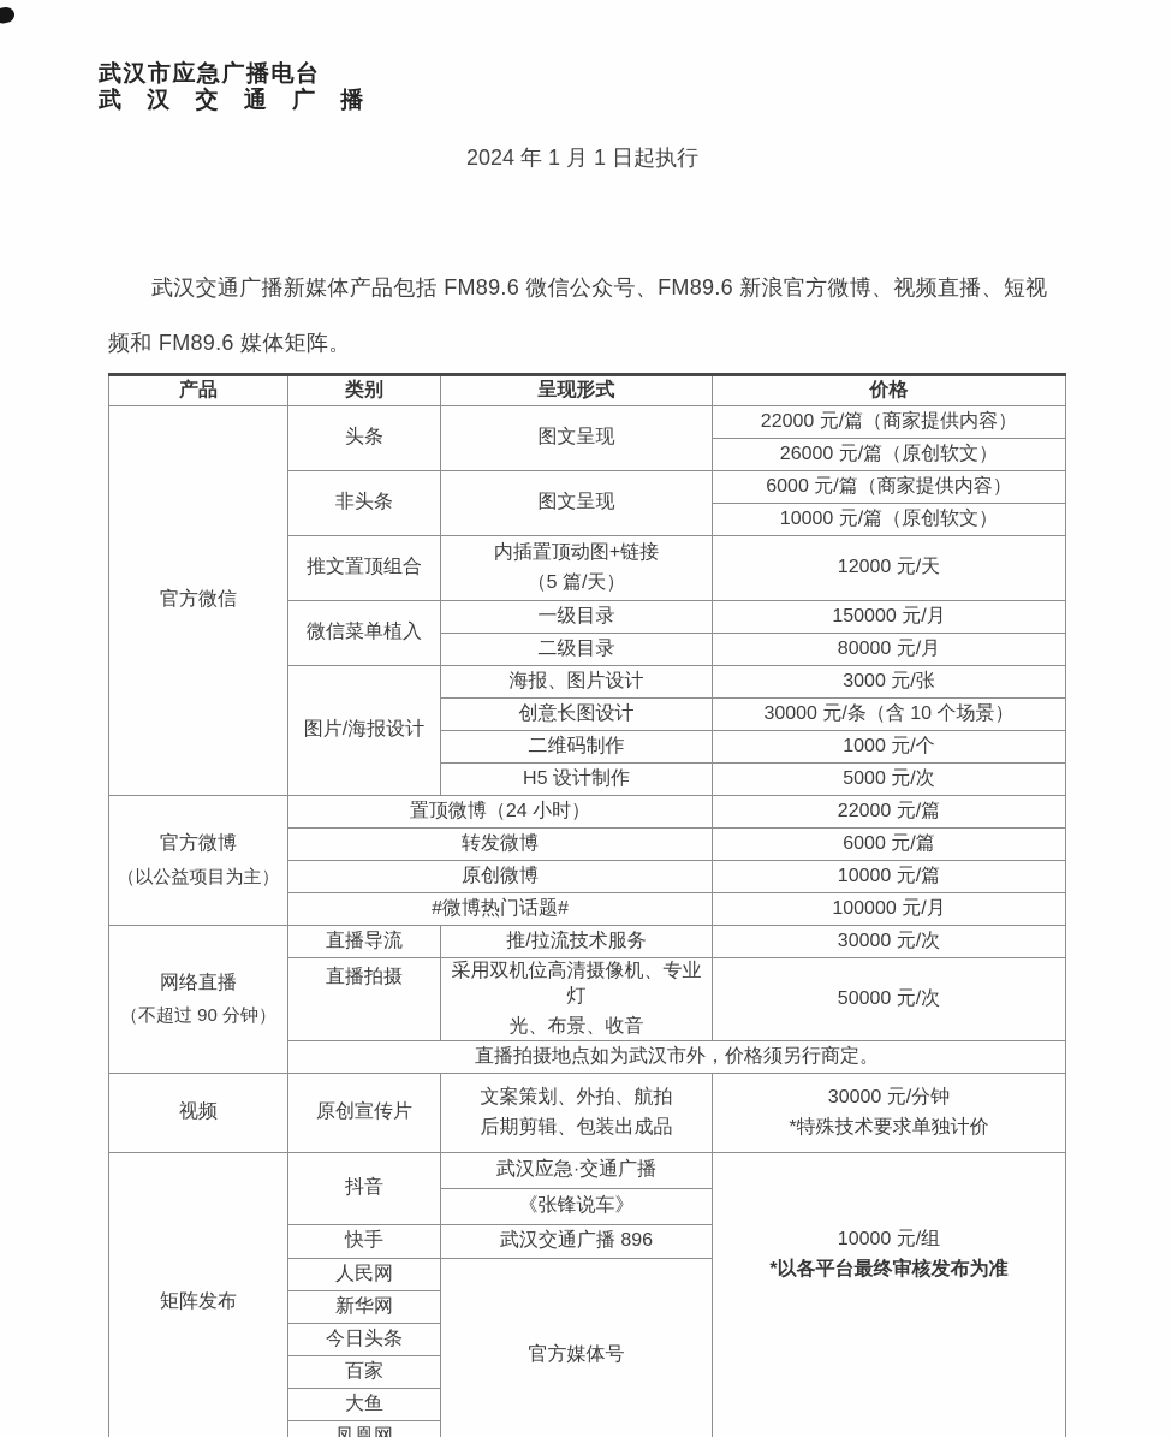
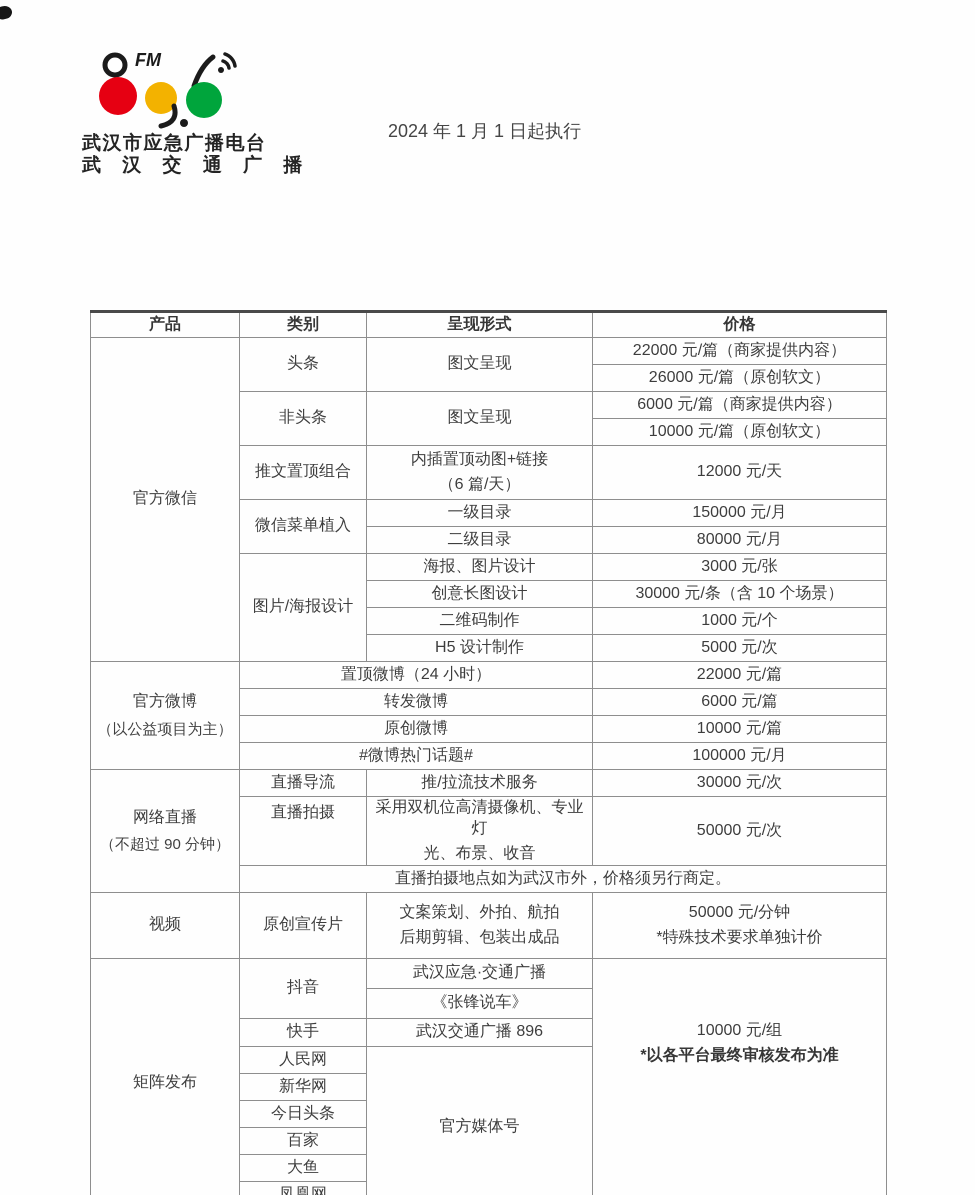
+ FM
  武汉市应急广播电台
  武 汉 交 通 广 播
  2024 年 1 月 1 日起执行
- 武汉交通广播新媒体产品包括 FM89.6 微信公众号、FM89.6 新浪官方微博、视频直播、短视频和 FM89.6 媒体矩阵。
  产品	类别	呈现形式	价格
  官方微信	头条	图文呈现	22000 元/篇（商家提供内容）
  26000 元/篇（原创软文）
  非头条	图文呈现	6000 元/篇（商家提供内容）
  10000 元/篇（原创软文）
- 推文置顶组合	内插置顶动图+链接 （5 篇/天）	12000 元/天
+ 推文置顶组合	内插置顶动图+链接 （6 篇/天）	12000 元/天
  微信菜单植入	一级目录	150000 元/月
  二级目录	80000 元/月
  图片/海报设计	海报、图片设计	3000 元/张
  创意长图设计	30000 元/条（含 10 个场景）
  二维码制作	1000 元/个
  H5 设计制作	5000 元/次
  官方微博 （以公益项目为主）	置顶微博（24 小时）	22000 元/篇
  转发微博	6000 元/篇
  原创微博	10000 元/篇
  #微博热门话题#	100000 元/月
  网络直播 （不超过 90 分钟）	直播导流	推/拉流技术服务	30000 元/次
  直播拍摄	采用双机位高清摄像机、专业灯 光、布景、收音	50000 元/次
  直播拍摄地点如为武汉市外，价格须另行商定。
- 视频	原创宣传片	文案策划、外拍、航拍 后期剪辑、包装出成品	30000 元/分钟 *特殊技术要求单独计价
+ 视频	原创宣传片	文案策划、外拍、航拍 后期剪辑、包装出成品	50000 元/分钟 *特殊技术要求单独计价
  矩阵发布	抖音	武汉应急·交通广播	10000 元/组 *以各平台最终审核发布为准
  《张锋说车》
  快手	武汉交通广播 896
  人民网	官方媒体号
  新华网
  今日头条
  百家
  大鱼
  凤凰网
